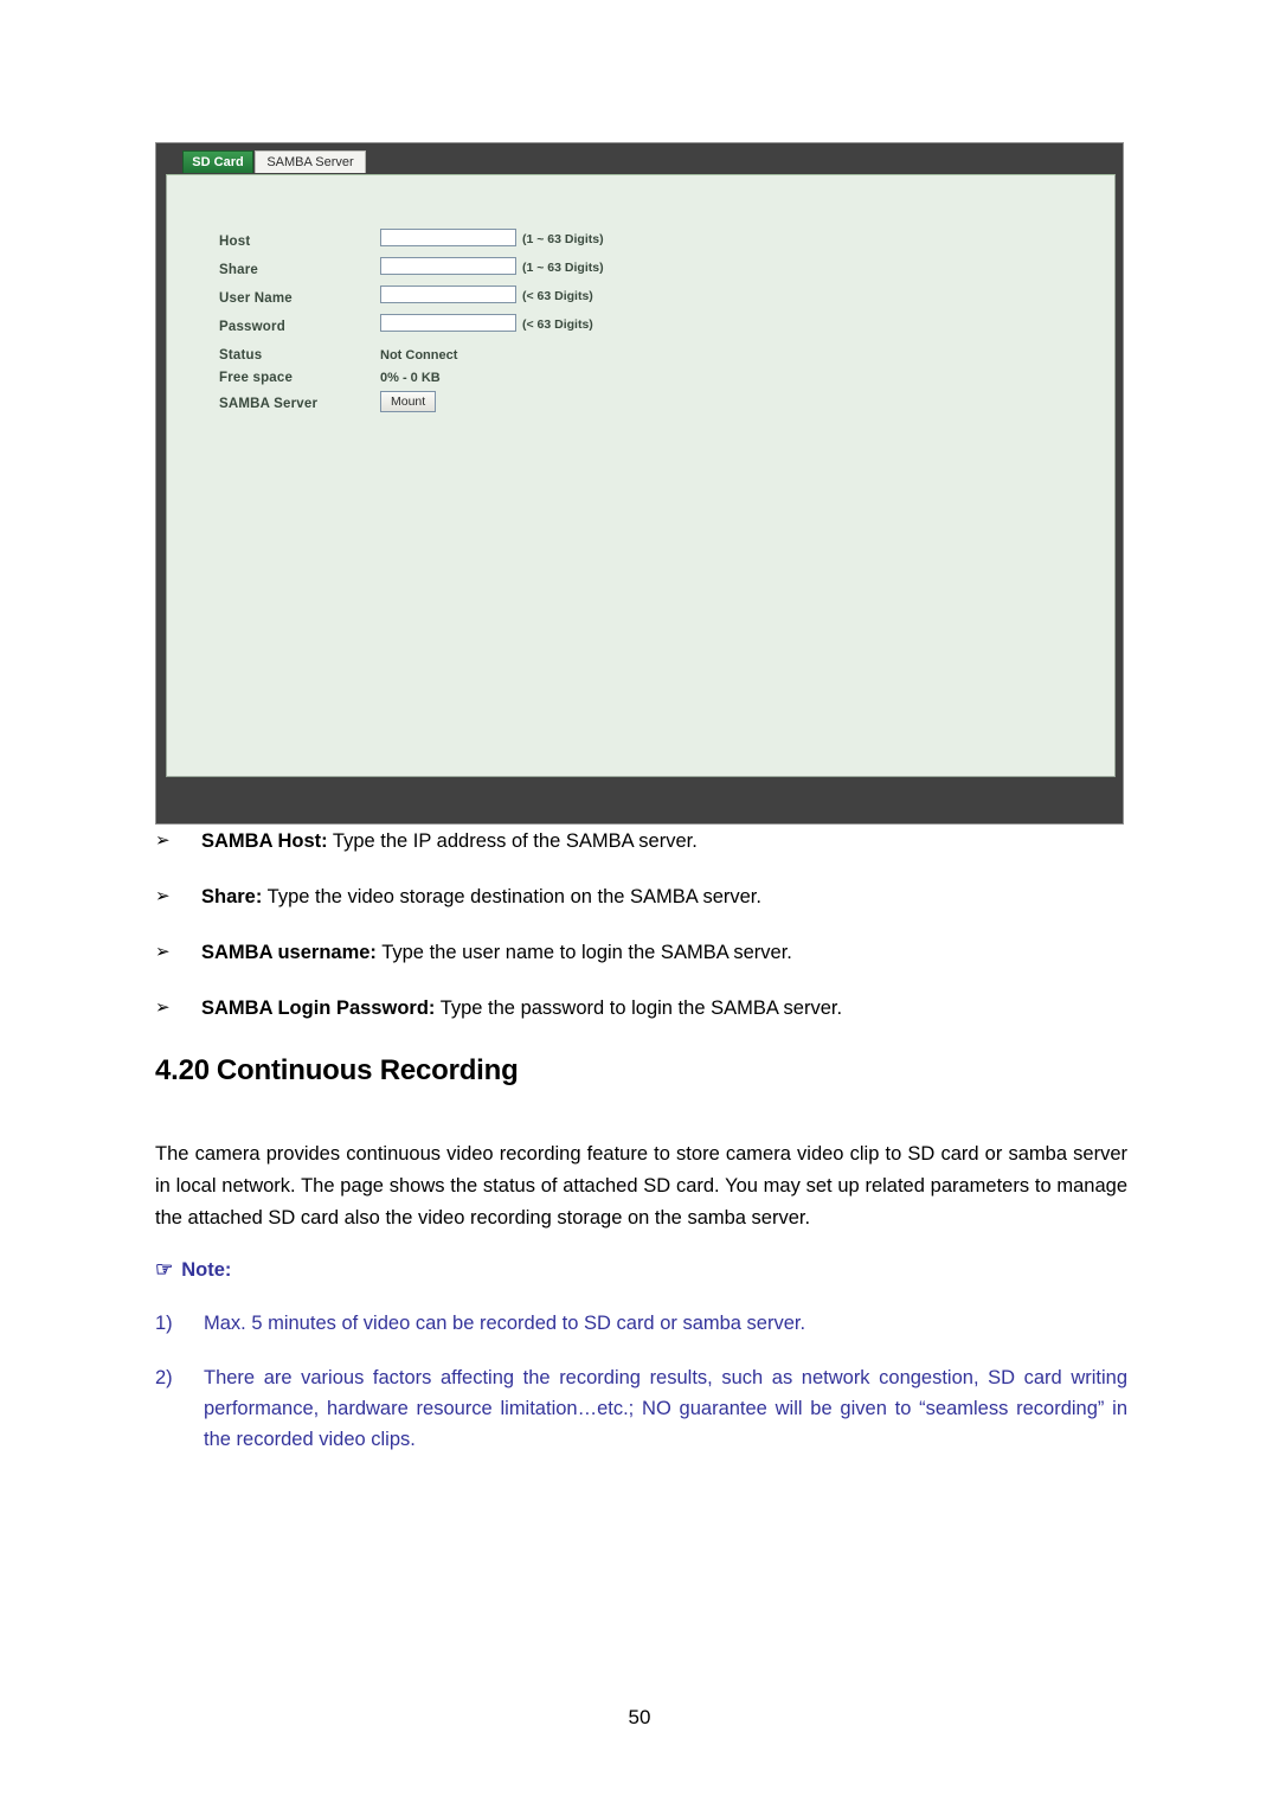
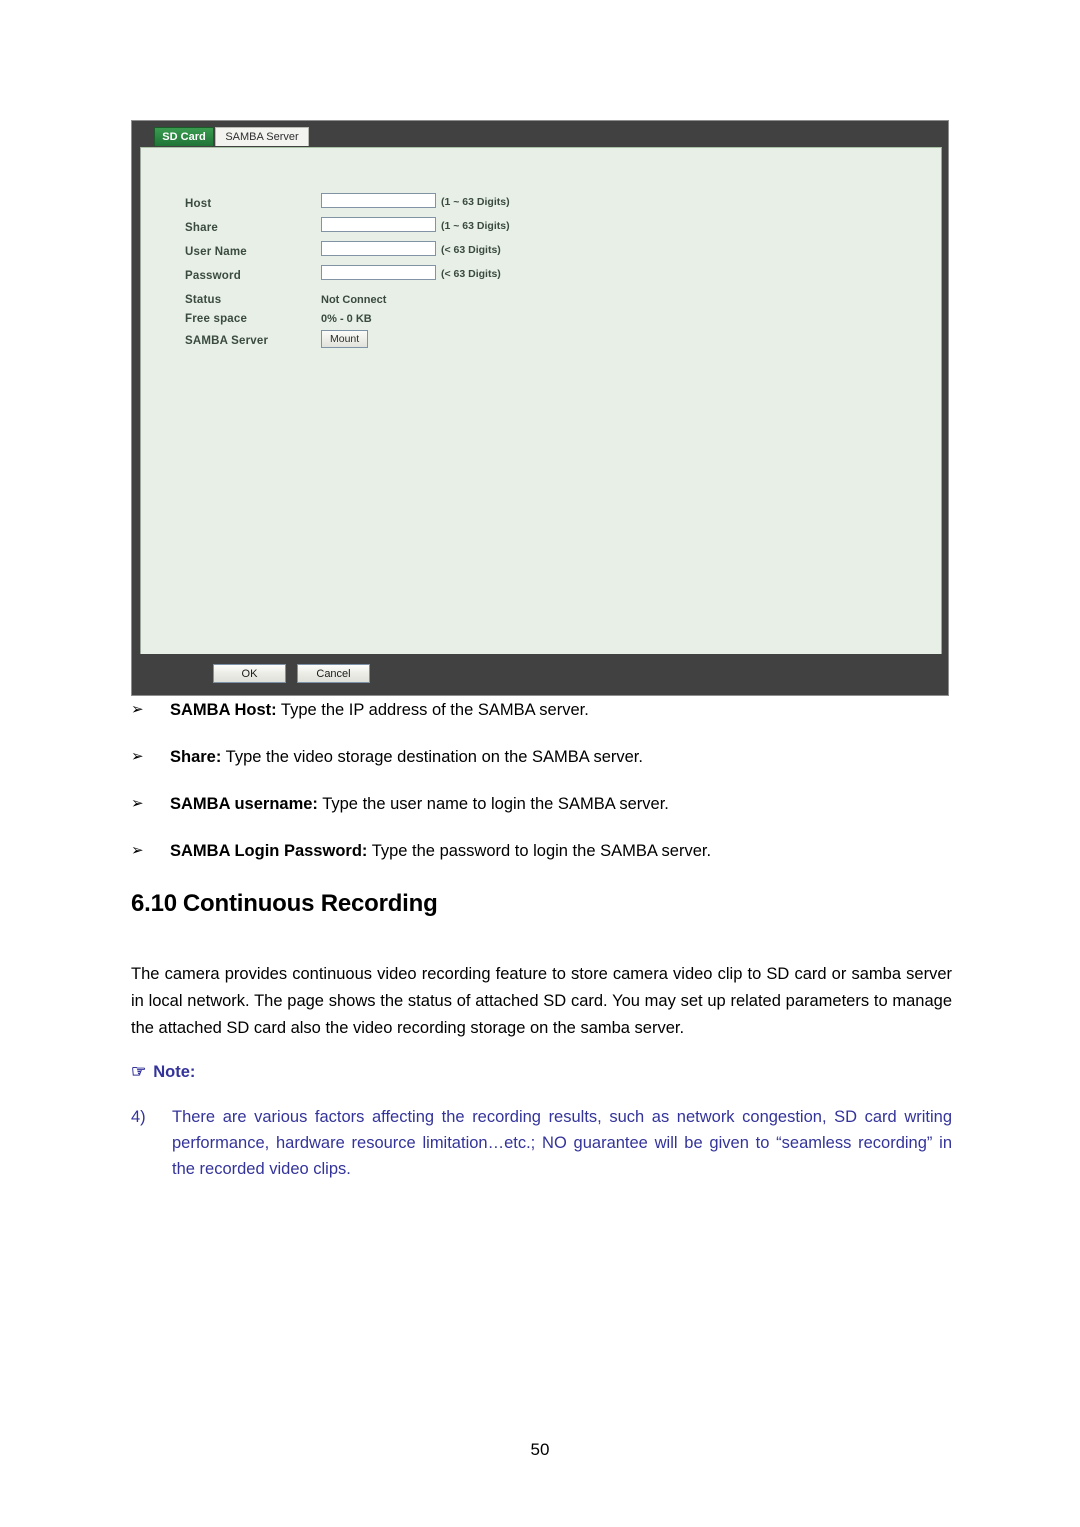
  SD Card
  SAMBA Server
  Host
  (1 ~ 63 Digits)
  Share
  (1 ~ 63 Digits)
  User Name
  (< 63 Digits)
  Password
  (< 63 Digits)
  Status
  Not Connect
  Free space
  0% - 0 KB
  SAMBA Server
  Mount
+ OK
+ Cancel
  ➢
  SAMBA Host: Type the IP address of the SAMBA server.
  ➢
  Share: Type the video storage destination on the SAMBA server.
  ➢
  SAMBA username: Type the user name to login the SAMBA server.
  ➢
  SAMBA Login Password: Type the password to login the SAMBA server.
- 4.20 Continuous Recording
+ 6.10 Continuous Recording
  The camera provides continuous video recording feature to store camera video clip to SD card or samba server in local network. The page shows the status of attached SD card. You may set up related parameters to manage the attached SD card also the video recording storage on the samba server.
  ☞ Note:
- 1)
- Max. 5 minutes of video can be recorded to SD card or samba server.
- 2)
+ 4)
  There are various factors affecting the recording results, such as network congestion, SD card writing performance, hardware resource limitation…etc.; NO guarantee will be given to “seamless recording” in the recorded video clips.
  50
